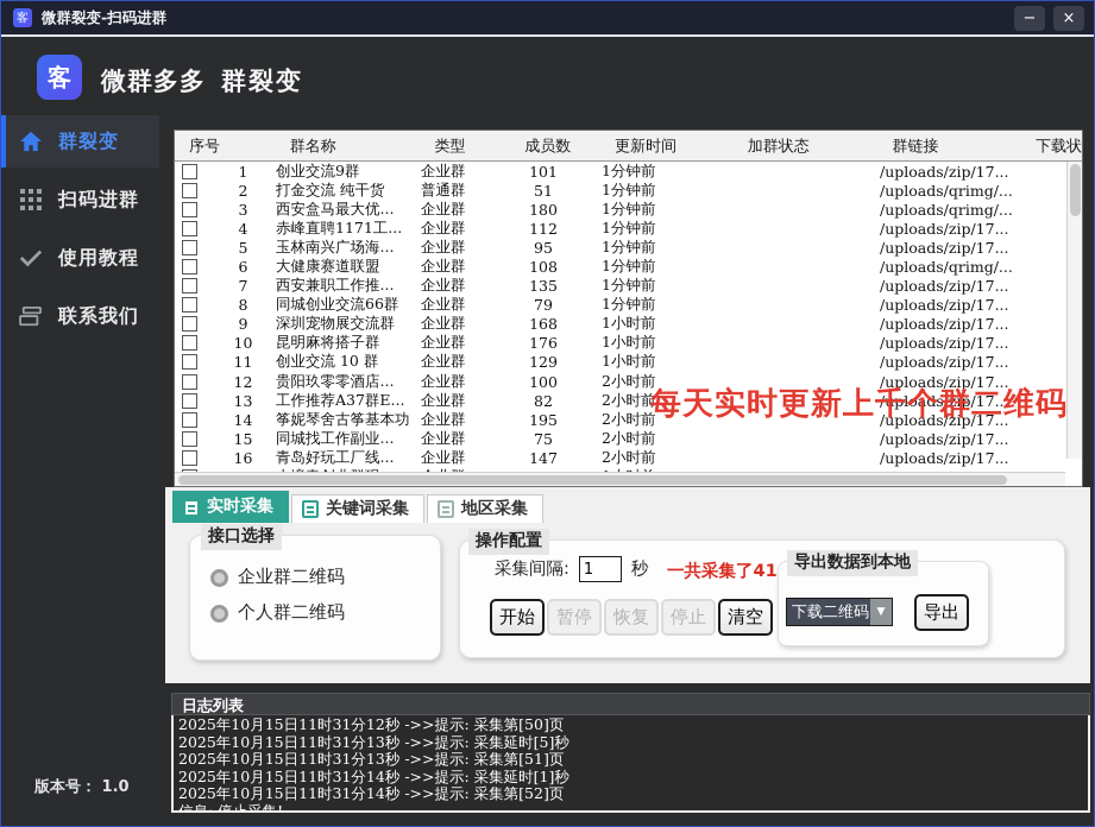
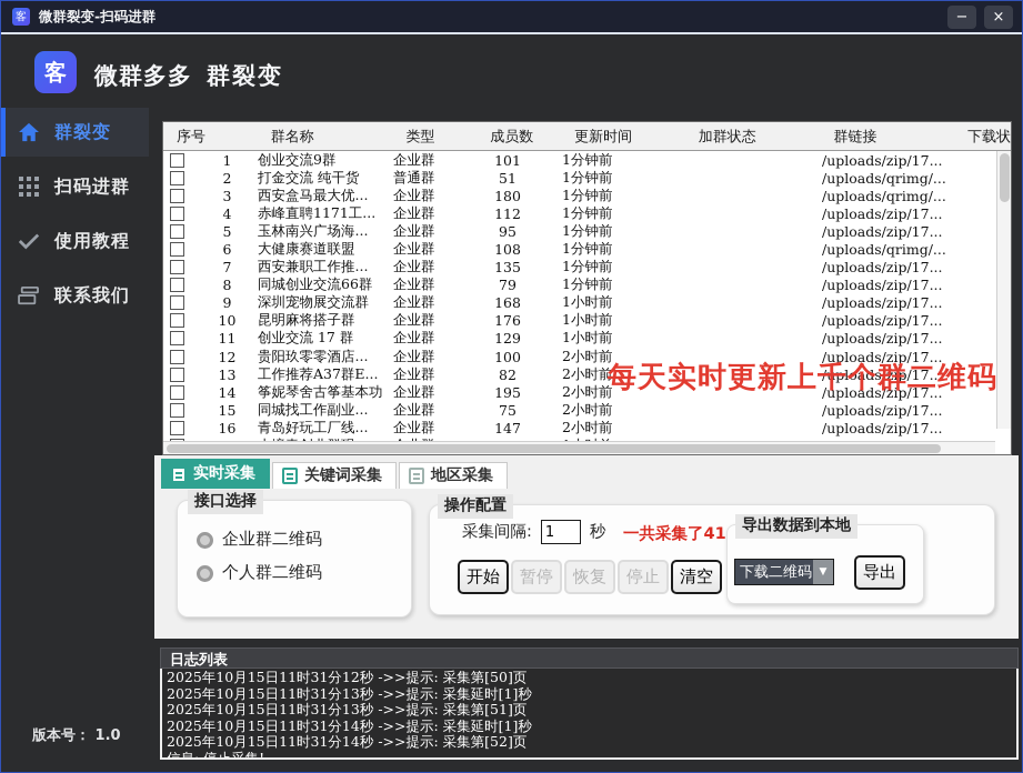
  客
  微群裂变-扫码进群
  −
  ×
  客
  微群多多
  群裂变
  群裂变
  扫码进群
  使用教程
  联系我们
  版本号： 1.0
  序号
  群名称
  类型
  成员数
  更新时间
  加群状态
  群链接
  下载状
  1
  创业交流9群
  企业群
  101
  1分钟前
  /uploads/zip/17...
  2
  打金交流 纯干货
  普通群
  51
  1分钟前
  /uploads/qrimg/...
  3
  西安盒马最大优...
  企业群
  180
  1分钟前
  /uploads/qrimg/...
  4
  赤峰直聘1171工...
  企业群
  112
  1分钟前
  /uploads/zip/17...
  5
  玉林南兴广场海...
  企业群
  95
  1分钟前
  /uploads/zip/17...
  6
  大健康赛道联盟
  企业群
  108
  1分钟前
  /uploads/qrimg/...
  7
  西安兼职工作推...
  企业群
  135
  1分钟前
  /uploads/zip/17...
  8
  同城创业交流66群
  企业群
  79
  1分钟前
  /uploads/zip/17...
  9
  深圳宠物展交流群
  企业群
  168
  1小时前
  /uploads/zip/17...
  10
  昆明麻将搭子群
  企业群
  176
  1小时前
  /uploads/zip/17...
  11
- 创业交流 10 群
+ 创业交流 17 群
  企业群
  129
  1小时前
  /uploads/zip/17...
  12
  贵阳玖零零酒店...
  企业群
  100
  2小时前
  /uploads/zip/17...
  13
  工作推荐A37群E...
  企业群
  82
  2小时前
  /uploads/zip/17...
  14
  筝妮琴舍古筝基本功
  企业群
  195
  2小时前
  /uploads/zip/17...
  15
  同城找工作副业...
  企业群
  75
  2小时前
  /uploads/zip/17...
  16
  青岛好玩工厂线...
  企业群
  147
  2小时前
  /uploads/zip/17...
  每天实时更新上千个群二维码
  实时采集
  关键词采集
  地区采集
  接口选择
  企业群二维码
  个人群二维码
  操作配置
  采集间隔:
  1
  秒
  一共采集了41
  开始
  暂停
  恢复
  停止
  清空
  导出数据到本地
  下载二维码
  ▼
  导出
  日志列表
  2025年10月15日11时31分12秒 ->>提示: 采集第[50]页
- 2025年10月15日11时31分13秒 ->>提示: 采集延时[5]秒
+ 2025年10月15日11时31分13秒 ->>提示: 采集延时[1]秒
  2025年10月15日11时31分13秒 ->>提示: 采集第[51]页
  2025年10月15日11时31分14秒 ->>提示: 采集延时[1]秒
  2025年10月15日11时31分14秒 ->>提示: 采集第[52]页
  信息: 停止采集!
